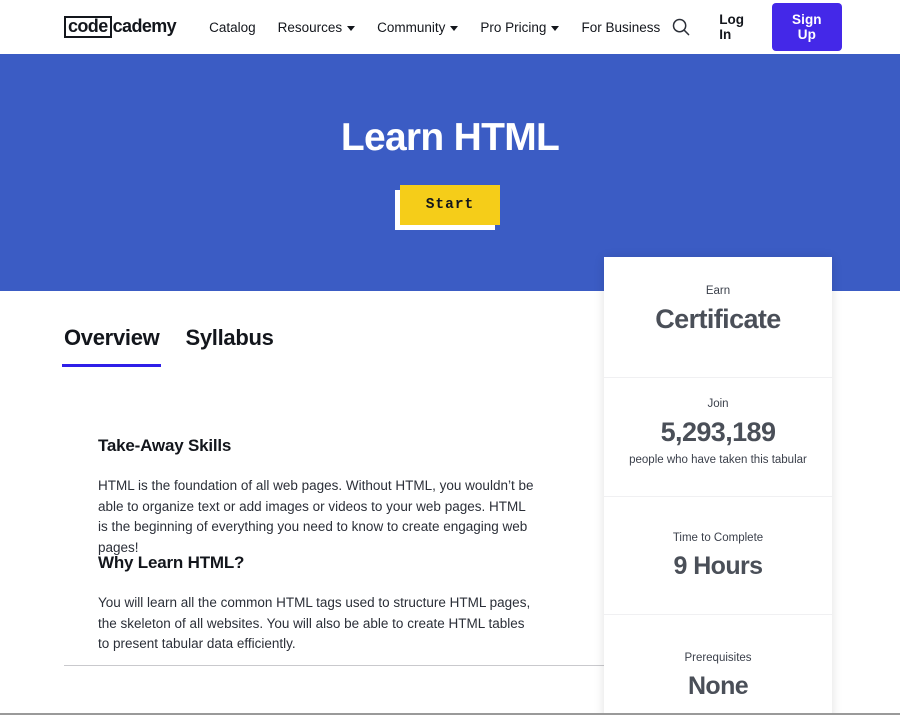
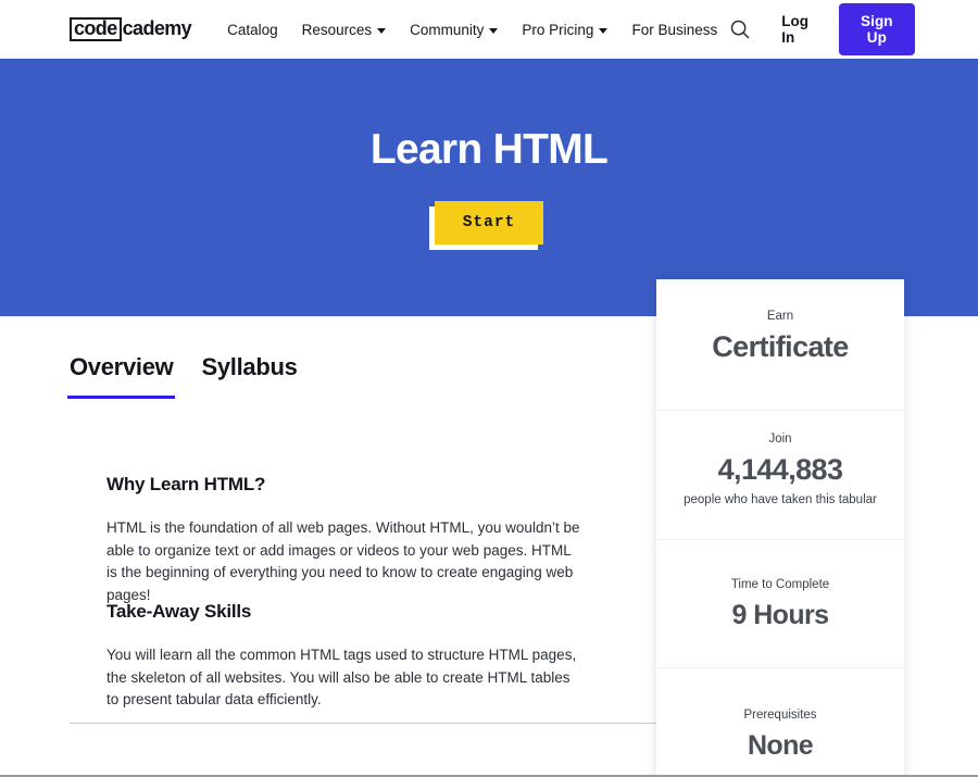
  code
  cademy
  Catalog
  Resources
  Community
  Pro Pricing
  For Business
  Log In
  Sign Up
  Learn HTML
  Start
  Overview
  Syllabus
- Take-Away Skills
+ Why Learn HTML?
  HTML is the foundation of all web pages. Without HTML, you wouldn’t be able to organize text or add images or videos to your web pages. HTML is the beginning of everything you need to know to create engaging web pages!
- Why Learn HTML?
+ Take-Away Skills
  You will learn all the common HTML tags used to structure HTML pages, the skeleton of all websites. You will also be able to create HTML tables to present tabular data efficiently.
  Earn
  Certificate
  Join
- 5,293,189
+ 4,144,883
  people who have taken this tabular
  Time to Complete
  9 Hours
  Prerequisites
  None
